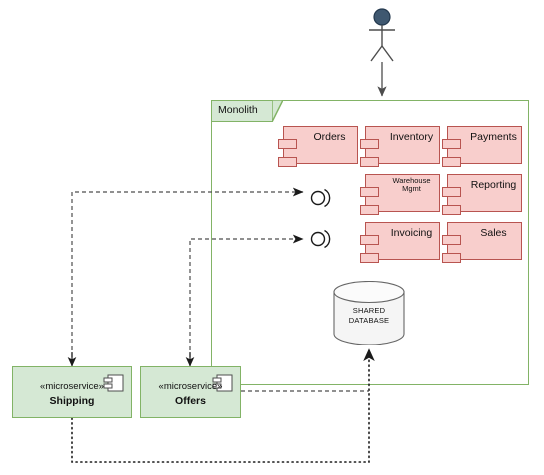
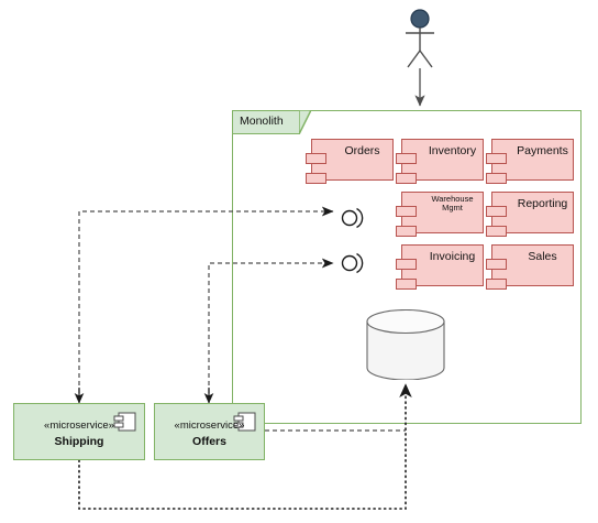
  Monolith
  Orders
  Inventory
  Payments
  Warehouse Mgmt
  Reporting
  Invoicing
  Sales
- SHARED
- DATABASE
  «microservice»
  Shipping
  «microservice»
  Offers
